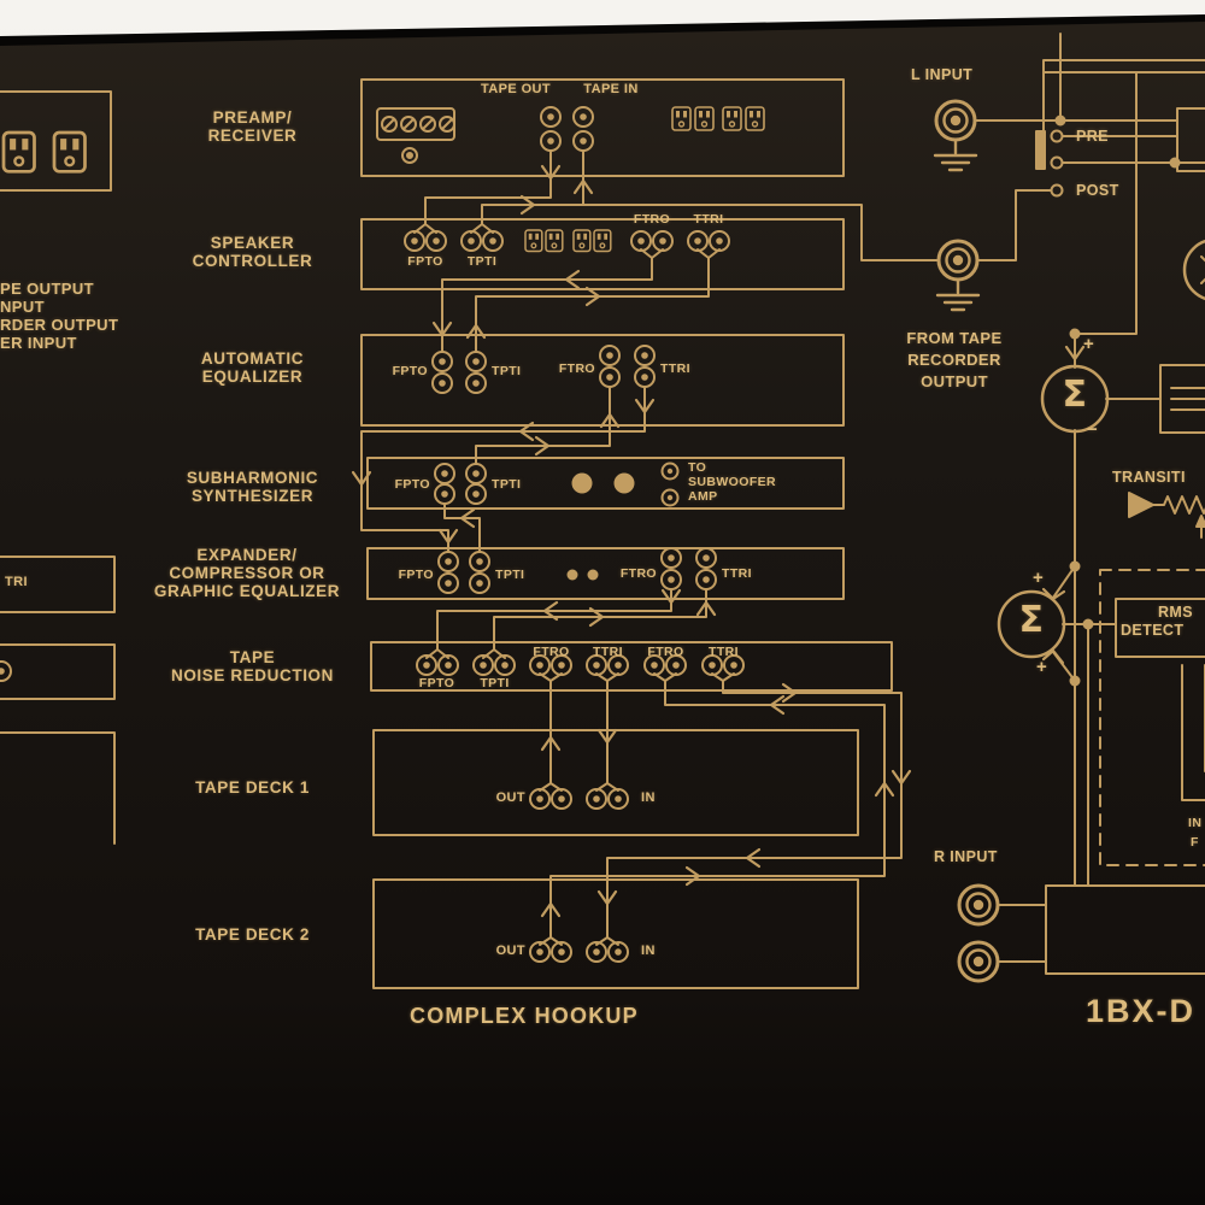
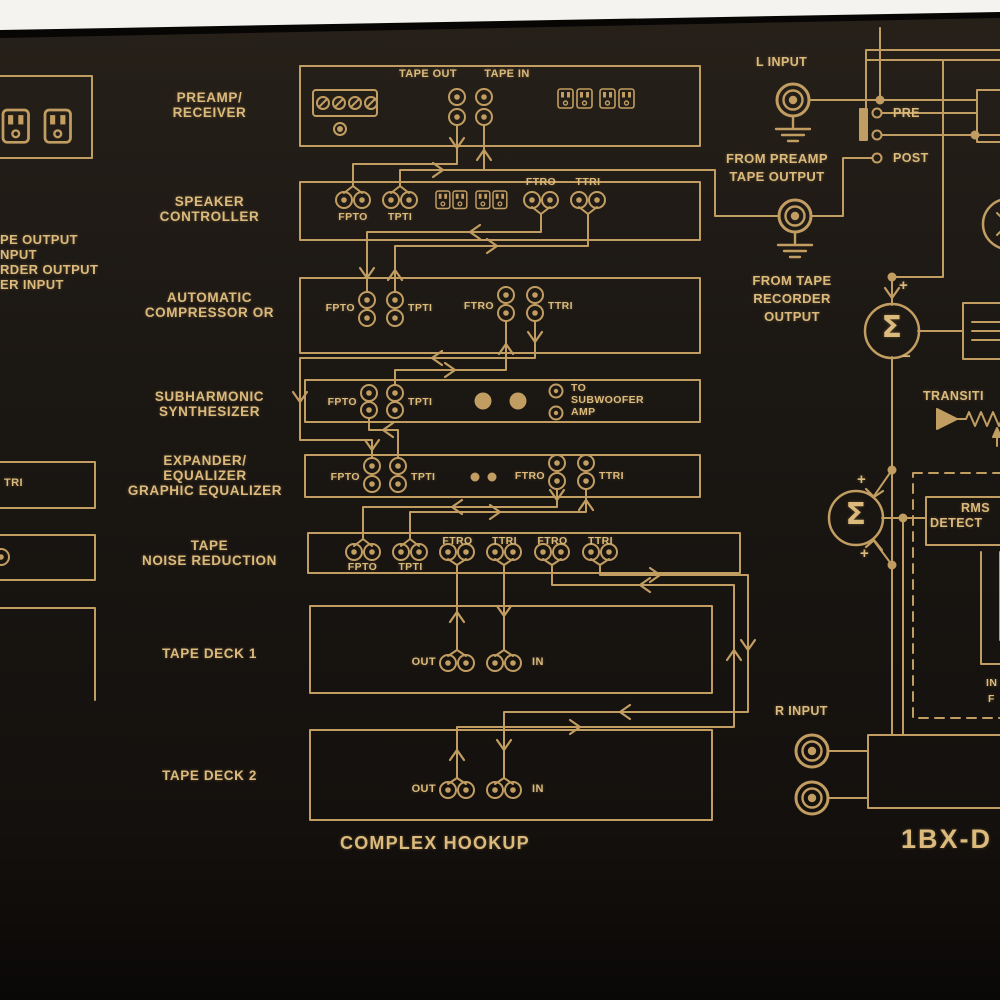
  PE OUTPUT
  NPUT
  RDER OUTPUT
  ER INPUT
  TRI
  PREAMP/
  RECEIVER
  SPEAKER
  CONTROLLER
  AUTOMATIC
- EQUALIZER
+ COMPRESSOR OR
  SUBHARMONIC
  SYNTHESIZER
  EXPANDER/
- COMPRESSOR OR
+ EQUALIZER
  GRAPHIC EQUALIZER
  TAPE
  NOISE REDUCTION
  TAPE DECK 1
  TAPE DECK 2
  TAPE OUT
  TAPE IN
  FPTO
  TPTI
  FTRO
  TTRI
  FPTO
  TPTI
  FTRO
  TTRI
  FPTO
  TPTI
  TO
  SUBWOOFER
  AMP
  FPTO
  TPTI
  FTRO
  TTRI
  FPTO
  TPTI
  FTRO
  TTRI
  FTRO
  TTRI
  OUT
  IN
  OUT
  IN
  COMPLEX HOOKUP
  L INPUT
+ FROM PREAMP
+ TAPE OUTPUT
  PRE
  POST
  FROM TAPE
  RECORDER
  OUTPUT
  Σ
  Σ
  +
  −
  +
  +
  TRANSITI
  RMS
  DETECT
  IN
  F
  R INPUT
  1BX-D
